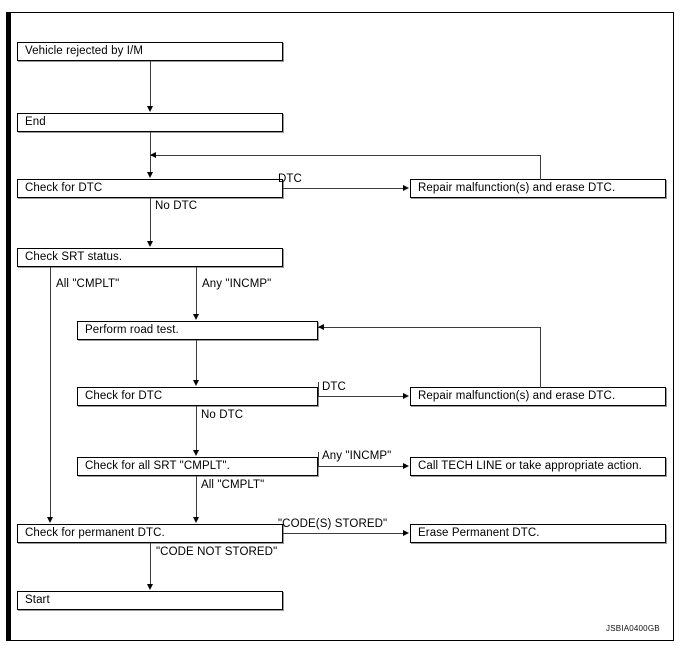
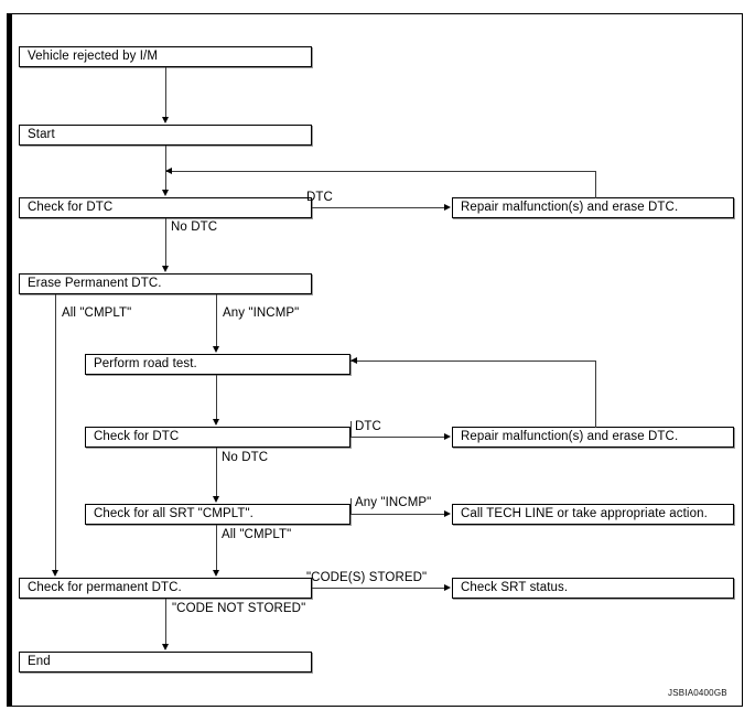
  Vehicle rejected by I/M
- End
+ Start
  Check for DTC
  Repair malfunction(s) and erase DTC.
- Check SRT status.
+ Erase Permanent DTC.
  Perform road test.
  Check for DTC
  Repair malfunction(s) and erase DTC.
  Check for all SRT "CMPLT".
  Call TECH LINE or take appropriate action.
  Check for permanent DTC.
- Erase Permanent DTC.
+ Check SRT status.
- Start
+ End
  DTC
  No DTC
  All "CMPLT"
  Any "INCMP"
  DTC
  No DTC
  Any "INCMP"
  All "CMPLT"
  "CODE(S) STORED"
  "CODE NOT STORED"
  JSBIA0400GB
